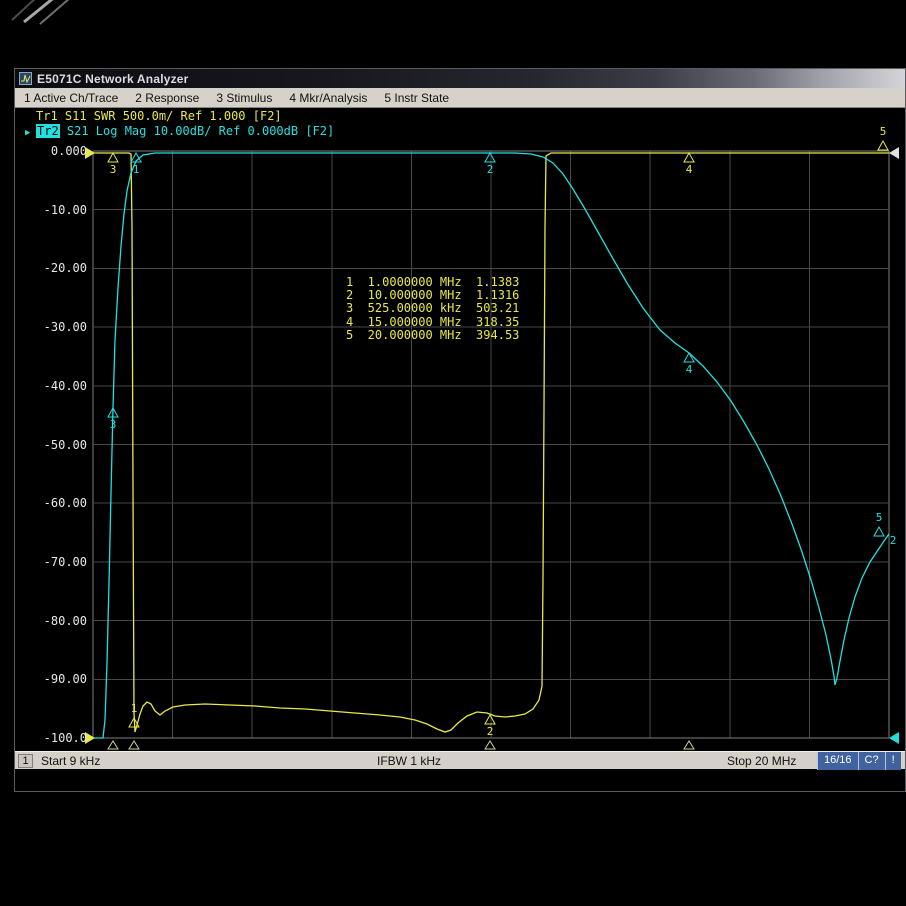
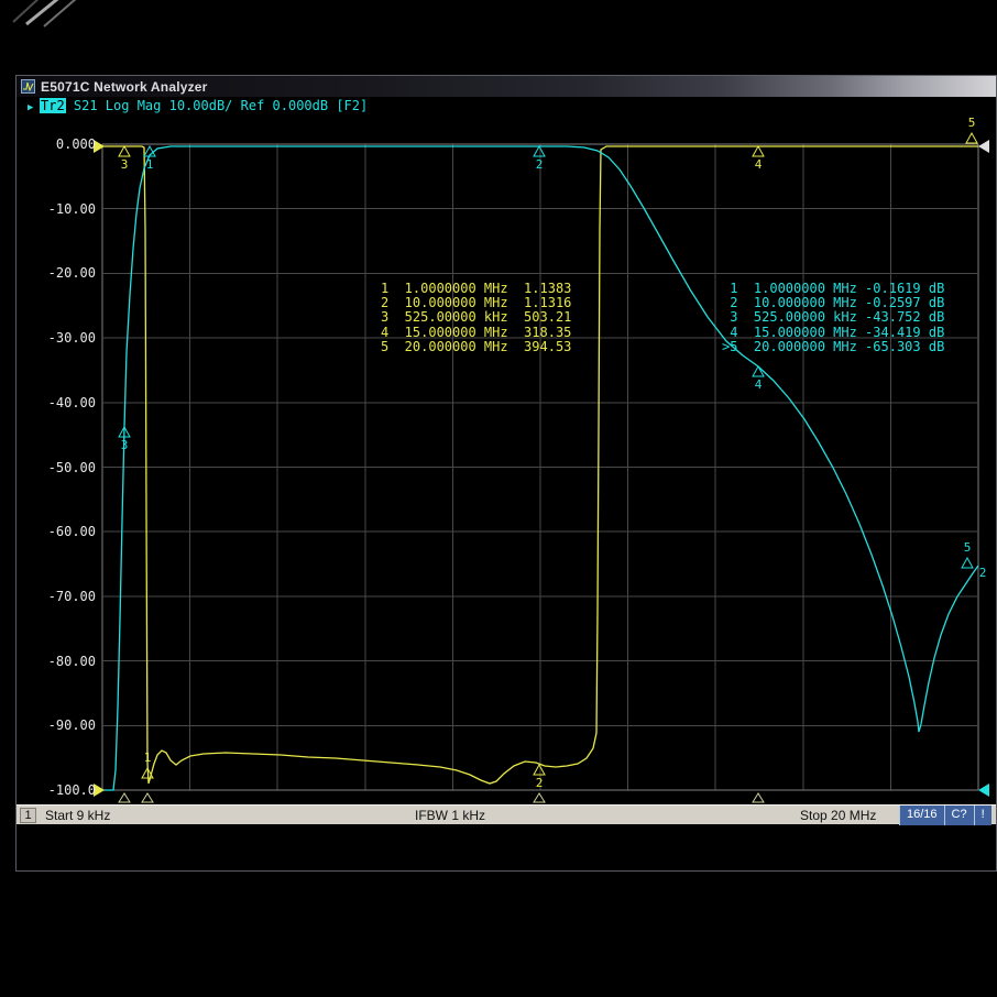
  E5071C Network Analyzer
- 1 Active Ch/Trace
- 2 Response
- 3 Stimulus
- 4 Mkr/Analysis
- 5 Instr State
- Tr1 S11 SWR 500.0m/ Ref 1.000 [F2]
  ▶ Tr2 S21 Log Mag 10.00dB/ Ref 0.000dB [F2]
  0.000
  -10.00
  -20.00
  -30.00
  -40.00
  -50.00
  -60.00
  -70.00
  -80.00
  -90.00
  -100.0
  3
  1
  2
  4
  5
  1
  2
  3
  4
  5
  2
  1 1.0000000 MHz 1.1383
  2 10.000000 MHz 1.1316
  3 525.00000 kHz 503.21
  4 15.000000 MHz 318.35
  5 20.000000 MHz 394.53
+ 1 1.0000000 MHz -0.1619 dB
+ 2 10.000000 MHz -0.2597 dB
+ 3 525.00000 kHz -43.752 dB
+ 4 15.000000 MHz -34.419 dB
+ >5 20.000000 MHz -65.303 dB
  1
  Start 9 kHz
  IFBW 1 kHz
  Stop 20 MHz
  16/16
  C?
  !
